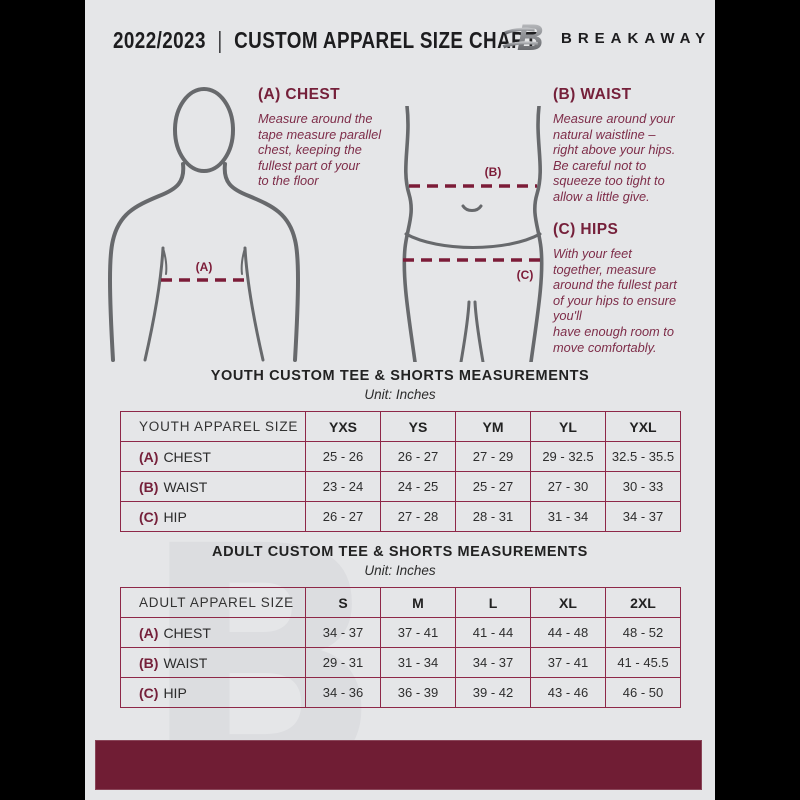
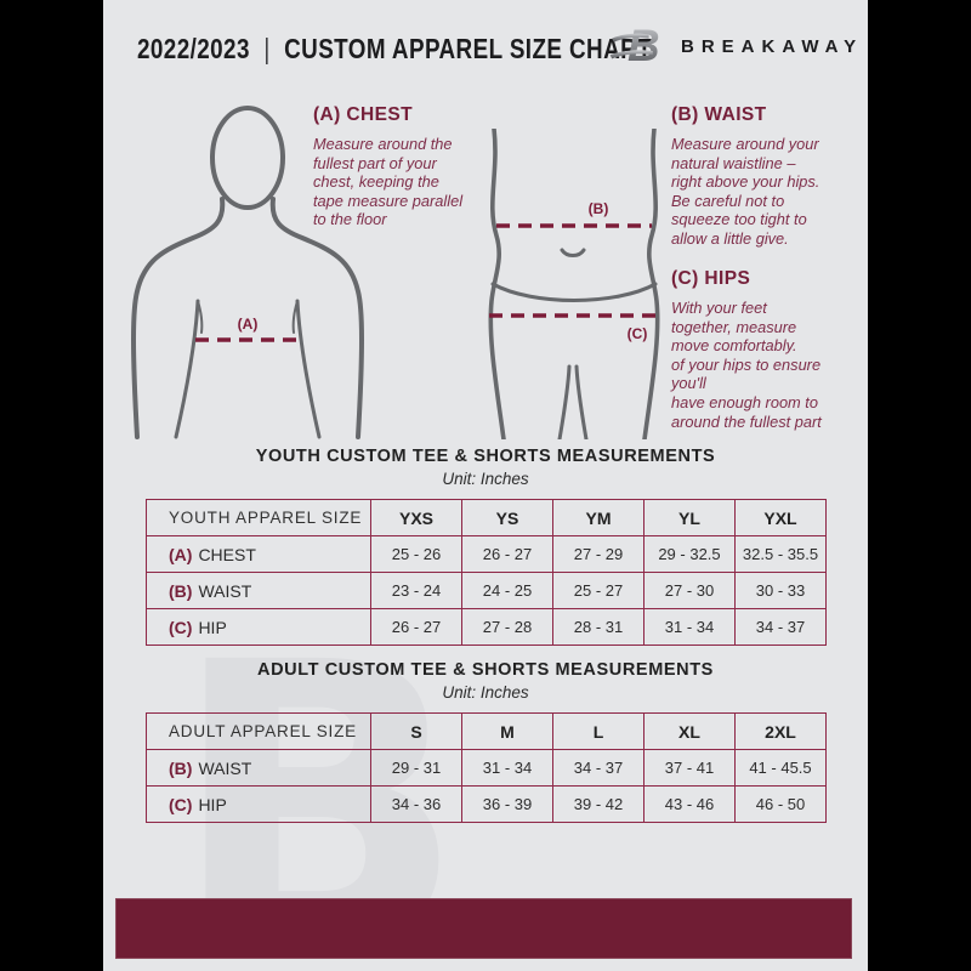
  B
  2022/2023 | CUSTOM APPAREL SIZE CHART
  B
  BREAKAWAY
  (A)
  (B)
  (C)
  (A) CHEST
  Measure around the
- tape measure parallel
+ fullest part of your
  chest, keeping the
- fullest part of your
+ tape measure parallel
  to the floor
  (B) WAIST
  Measure around your
  natural waistline –
  right above your hips.
  Be careful not to
  squeeze too tight to
  allow a little give.
  (C) HIPS
  With your feet
  together, measure
- around the fullest part
+ move comfortably.
  of your hips to ensure
  you'll
  have enough room to
- move comfortably.
+ around the fullest part
  YOUTH CUSTOM TEE & SHORTS MEASUREMENTS
  Unit: Inches
  YOUTH APPAREL SIZE	YXS	YS	YM	YL	YXL
  (A) CHEST	25 - 26	26 - 27	27 - 29	29 - 32.5	32.5 - 35.5
  (B) WAIST	23 - 24	24 - 25	25 - 27	27 - 30	30 - 33
  (C) HIP	26 - 27	27 - 28	28 - 31	31 - 34	34 - 37
  ADULT CUSTOM TEE & SHORTS MEASUREMENTS
  Unit: Inches
  ADULT APPAREL SIZE	S	M	L	XL	2XL
- (A) CHEST	34 - 37	37 - 41	41 - 44	44 - 48	48 - 52
  (B) WAIST	29 - 31	31 - 34	34 - 37	37 - 41	41 - 45.5
  (C) HIP	34 - 36	36 - 39	39 - 42	43 - 46	46 - 50
